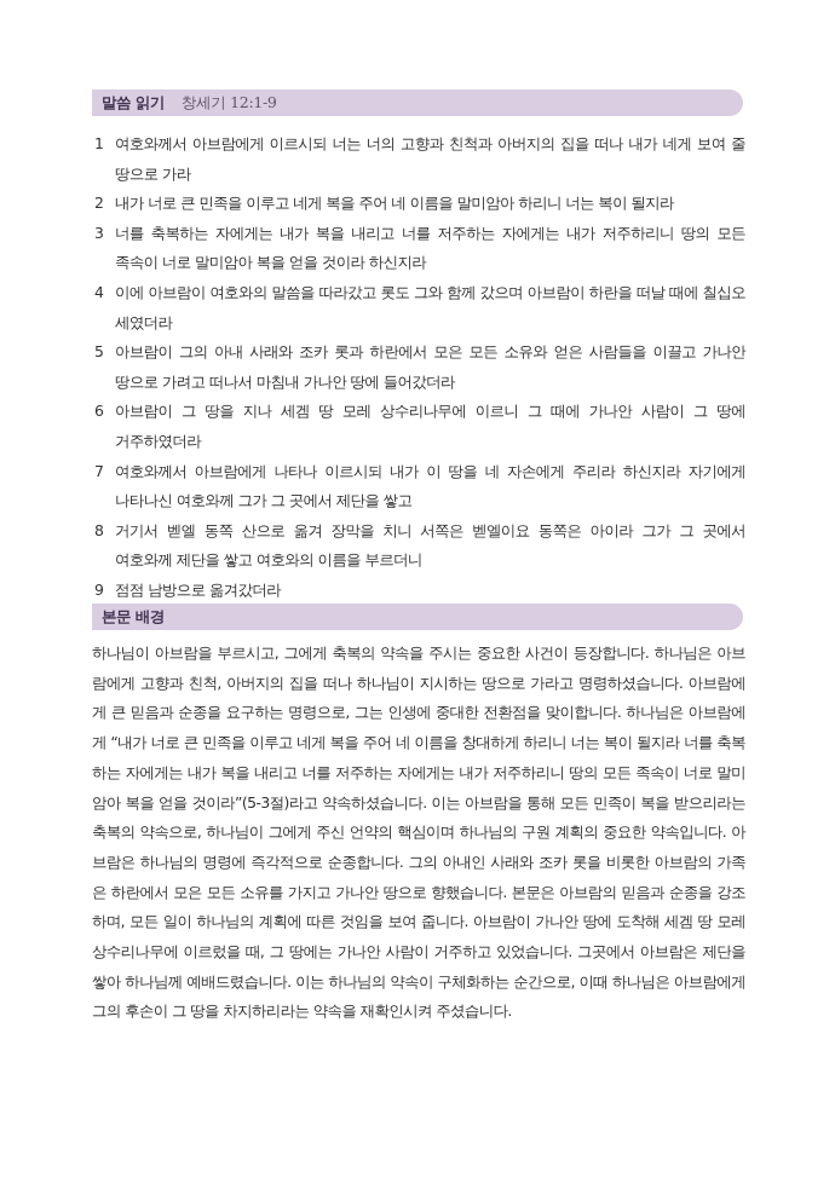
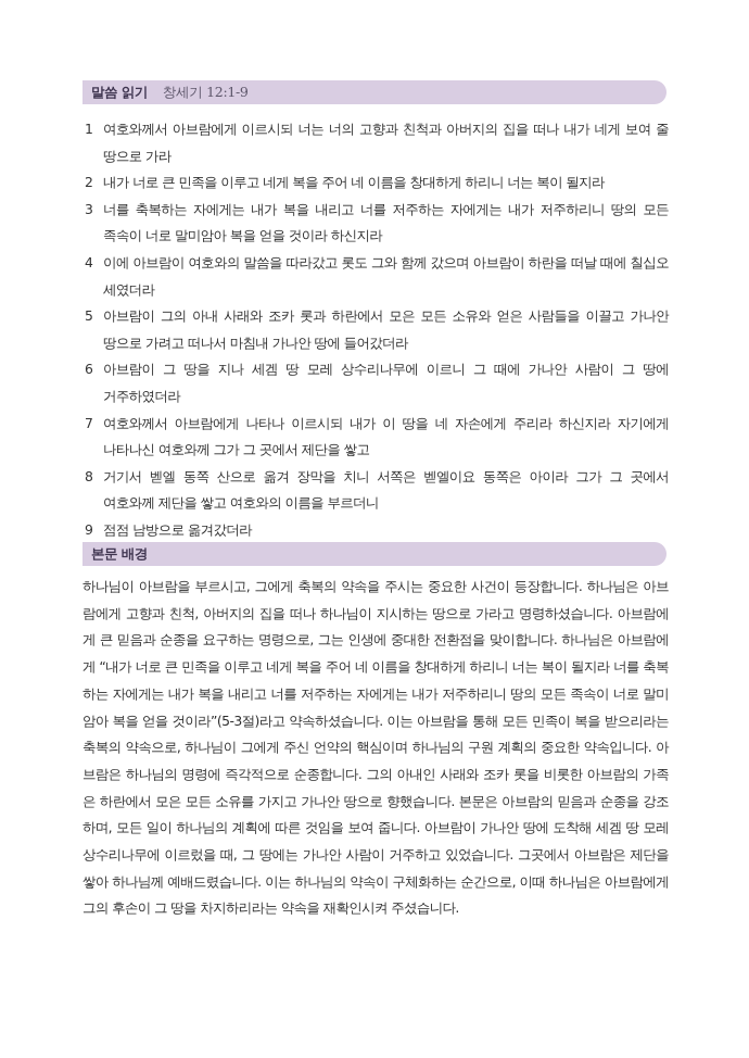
  말씀 읽기
  창세기 12:1-9
  1
  여호와께서 아브람에게 이르시되 너는 너의 고향과 친척과 아버지의 집을 떠나 내가 네게 보여 줄 땅으로 가라
  2
- 내가 너로 큰 민족을 이루고 네게 복을 주어 네 이름을 말미암아 하리니 너는 복이 될지라
+ 내가 너로 큰 민족을 이루고 네게 복을 주어 네 이름을 창대하게 하리니 너는 복이 될지라
  3
  너를 축복하는 자에게는 내가 복을 내리고 너를 저주하는 자에게는 내가 저주하리니 땅의 모든 족속이 너로 말미암아 복을 얻을 것이라 하신지라
  4
  이에 아브람이 여호와의 말씀을 따라갔고 롯도 그와 함께 갔으며 아브람이 하란을 떠날 때에 칠십오 세였더라
  5
  아브람이 그의 아내 사래와 조카 롯과 하란에서 모은 모든 소유와 얻은 사람들을 이끌고 가나안 땅으로 가려고 떠나서 마침내 가나안 땅에 들어갔더라
  6
  아브람이 그 땅을 지나 세겜 땅 모레 상수리나무에 이르니 그 때에 가나안 사람이 그 땅에 거주하였더라
  7
  여호와께서 아브람에게 나타나 이르시되 내가 이 땅을 네 자손에게 주리라 하신지라 자기에게 나타나신 여호와께 그가 그 곳에서 제단을 쌓고
  8
  거기서 벧엘 동쪽 산으로 옮겨 장막을 치니 서쪽은 벧엘이요 동쪽은 아이라 그가 그 곳에서 여호와께 제단을 쌓고 여호와의 이름을 부르더니
  9
  점점 남방으로 옮겨갔더라
  본문 배경
  하나님이 아브람을 부르시고, 그에게 축복의 약속을 주시는 중요한 사건이 등장합니다. 하나님은 아브람에게 고향과 친척, 아버지의 집을 떠나 하나님이 지시하는 땅으로 가라고 명령하셨습니다. 아브람에게 큰 믿음과 순종을 요구하는 명령으로, 그는 인생에 중대한 전환점을 맞이합니다. 하나님은 아브람에게 “내가 너로 큰 민족을 이루고 네게 복을 주어 네 이름을 창대하게 하리니 너는 복이 될지라 너를 축복하는 자에게는 내가 복을 내리고 너를 저주하는 자에게는 내가 저주하리니 땅의 모든 족속이 너로 말미암아 복을 얻을 것이라”(5-3절)라고 약속하셨습니다. 이는 아브람을 통해 모든 민족이 복을 받으리라는 축복의 약속으로, 하나님이 그에게 주신 언약의 핵심이며 하나님의 구원 계획의 중요한 약속입니다. 아브람은 하나님의 명령에 즉각적으로 순종합니다. 그의 아내인 사래와 조카 롯을 비롯한 아브람의 가족은 하란에서 모은 모든 소유를 가지고 가나안 땅으로 향했습니다. 본문은 아브람의 믿음과 순종을 강조하며, 모든 일이 하나님의 계획에 따른 것임을 보여 줍니다. 아브람이 가나안 땅에 도착해 세겜 땅 모레 상수리나무에 이르렀을 때, 그 땅에는 가나안 사람이 거주하고 있었습니다. 그곳에서 아브람은 제단을 쌓아 하나님께 예배드렸습니다. 이는 하나님의 약속이 구체화하는 순간으로, 이때 하나님은 아브람에게 그의 후손이 그 땅을 차지하리라는 약속을 재확인시켜 주셨습니다.
